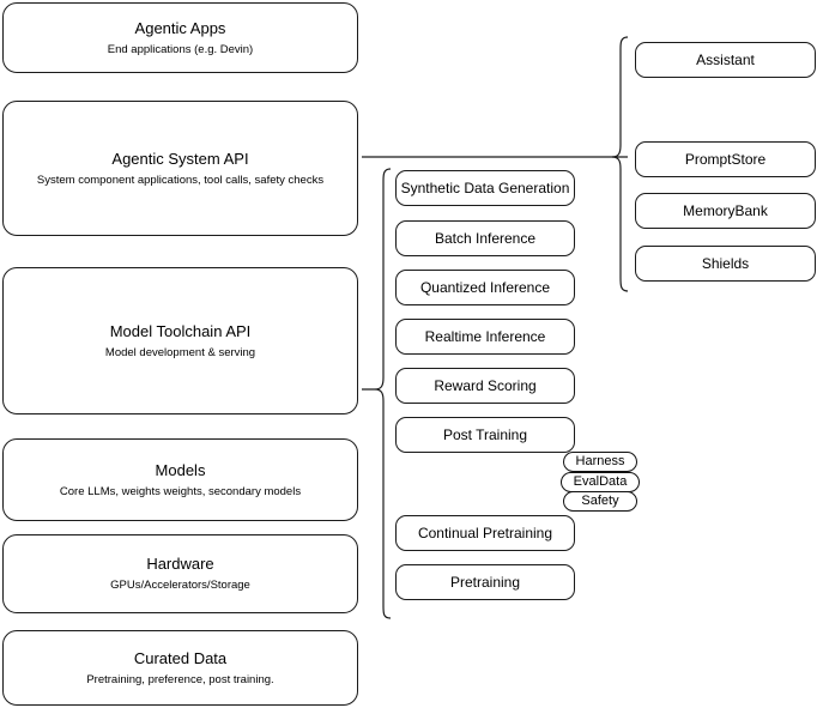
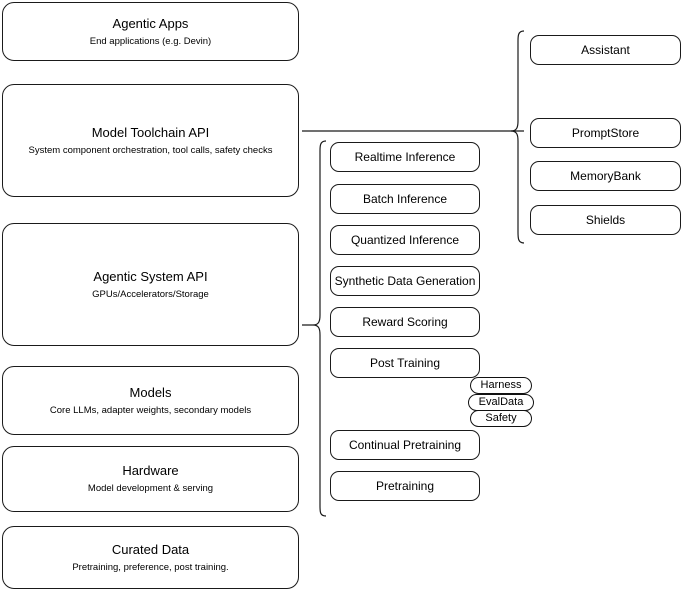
  Agentic Apps
  End applications (e.g. Devin)
- Agentic System API
+ Model Toolchain API
- System component applications, tool calls, safety checks
+ System component orchestration, tool calls, safety checks
- Model Toolchain API
+ Agentic System API
- Model development & serving
+ GPUs/Accelerators/Storage
  Models
- Core LLMs, weights weights, secondary models
+ Core LLMs, adapter weights, secondary models
  Hardware
- GPUs/Accelerators/Storage
+ Model development & serving
  Curated Data
  Pretraining, preference, post training.
- Synthetic Data Generation
+ Realtime Inference
  Batch Inference
  Quantized Inference
- Realtime Inference
+ Synthetic Data Generation
  Reward Scoring
  Post Training
  Continual Pretraining
  Pretraining
  Harness
  EvalData
  Safety
  Assistant
  PromptStore
  MemoryBank
  Shields
